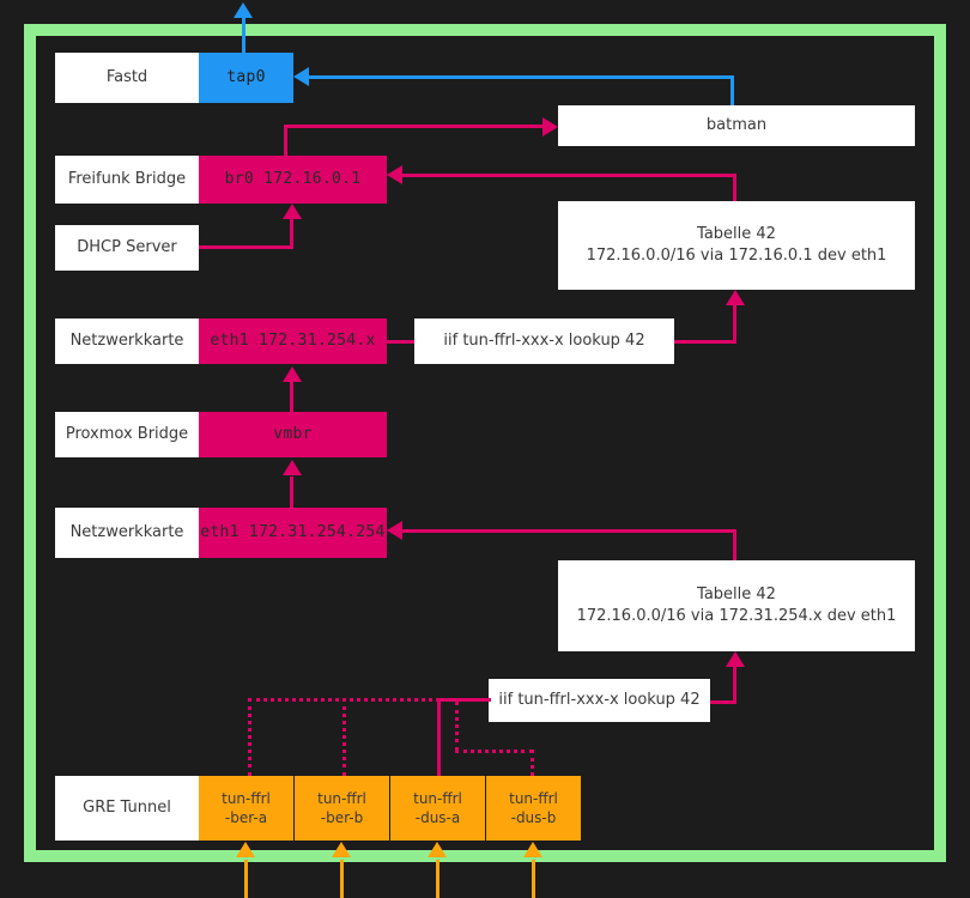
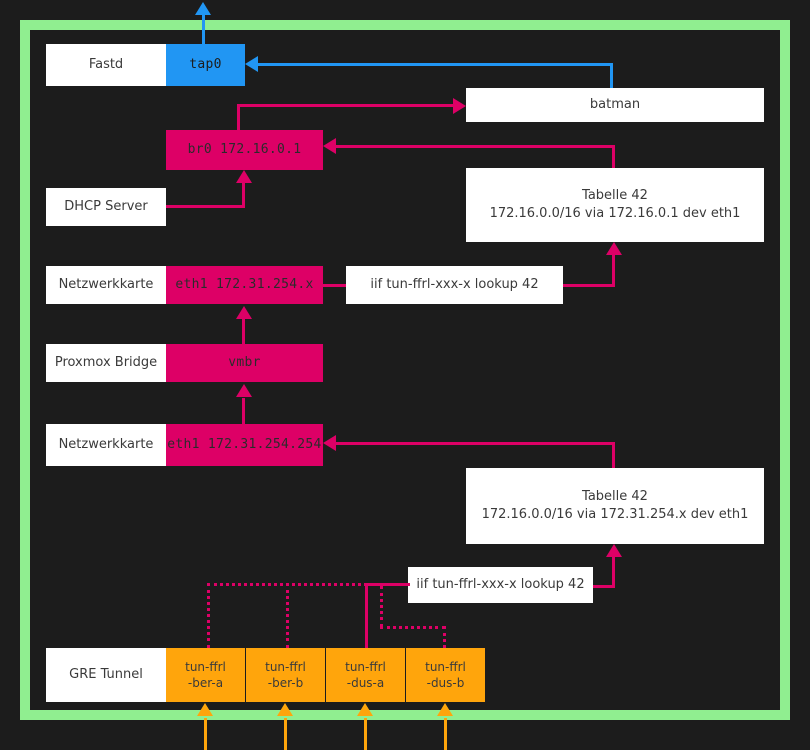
  Fastd
  tap0
  batman
- Freifunk Bridge
  br0 172.16.0.1
  DHCP Server
  Tabelle 42
  172.16.0.0/16 via 172.16.0.1 dev eth1
  Netzwerkkarte
  eth1 172.31.254.x
  iif tun-ffrl-xxx-x lookup 42
  Proxmox Bridge
  vmbr
  Netzwerkkarte
  eth1 172.31.254.254
  Tabelle 42
  172.16.0.0/16 via 172.31.254.x dev eth1
  iif tun-ffrl-xxx-x lookup 42
  GRE Tunnel
  tun-ffrl
  -ber-a
  tun-ffrl
  -ber-b
  tun-ffrl
  -dus-a
  tun-ffrl
  -dus-b
